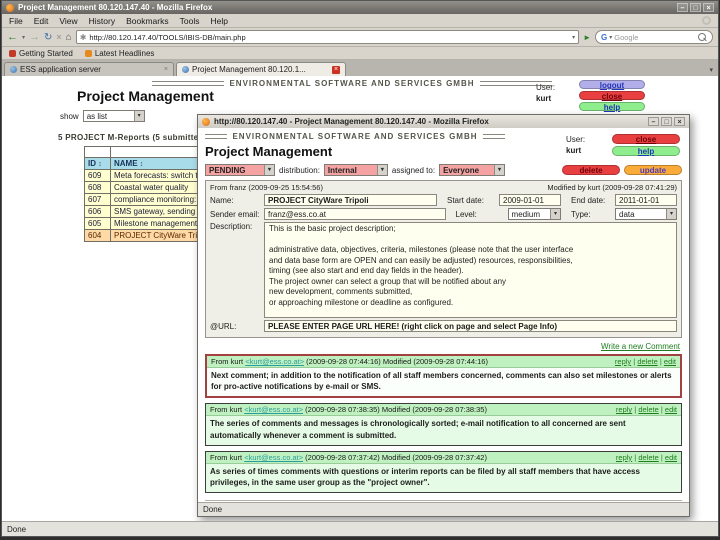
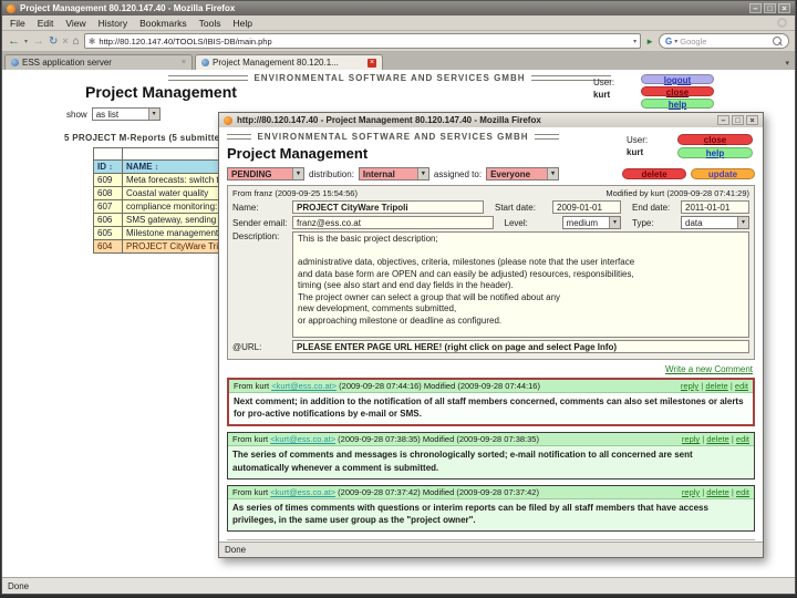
  Project Management 80.120.147.40 - Mozilla Firefox
  File
  Edit
  View
  History
  Bookmarks
  Tools
  Help
  ←
  →
  ↻
  ×
  ⌂
  ✱
  http://80.120.147.40/TOOLS/IBIS-DB/main.php
  ►
  G
  Google
- Getting Started
- Latest Headlines
  ESS application server
  Project Management 80.120.1...
  ENVIRONMENTAL SOFTWARE AND SERVICES GMBH
  Project Management
  User:
  kurt
  logout
  close
  help
  show
  as list
  5 PROJECT M-Reports (5 submitt
  ID	NAME
  609	Meta forecasts: switch
  608	Coastal water quality
  607	compliance monitoring:
  606	SMS gateway, sending
  605	Milestone managemen
  604	PROJECT CityWare Tr
  http://80.120.147.40 - Project Management 80.120.147.40 - Mozilla Firefox
  ENVIRONMENTAL SOFTWARE AND SERVICES GMBH
  Project Management
  User:
  kurt
  close
  help
  PENDING
  distribution:
  Internal
  assigned to:
  Everyone
  delete
  update
  From franz (2009-09-25 15:54:56)
  Modified by kurt (2009-09-28 07:41:29)
  Name:
  PROJECT CityWare Tripoli
  Start date:
  2009-01-01
  End date:
  2011-01-01
  Sender email:
  franz@ess.co.at
  Level:
  medium
  Type:
  data
  Description:
  This is the basic project description;
  administrative data, objectives, criteria, milestones (please note that the user interface
  and data base form are OPEN and can easily be adjusted) resources, responsibilities,
  timing (see also start and end day fields in the header).
  The project owner can select a group that will be notified about any
  new development, comments submitted,
  or approaching milestone or deadline as configured.
  @URL:
  PLEASE ENTER PAGE URL HERE! (right click on page and select Page Info)
  Write a new Comment
  From kurt <kurt@ess.co.at> (2009-09-28 07:44:16) Modified (2009-09-28 07:44:16)
  reply | delete | edit
  Next comment; in addition to the notification of all staff members concerned, comments can also set milestones or alerts for pro-active notifications by e-mail or SMS.
  From kurt <kurt@ess.co.at> (2009-09-28 07:38:35) Modified (2009-09-28 07:38:35)
  reply | delete | edit
  The series of comments and messages is chronologically sorted; e-mail notification to all concerned are sent automatically whenever a comment is submitted.
  From kurt <kurt@ess.co.at> (2009-09-28 07:37:42) Modified (2009-09-28 07:37:42)
  reply | delete | edit
  As series of times comments with questions or interim reports can be filed by all staff members that have access privileges, in the same user group as the "project owner".
  Done
  Done
